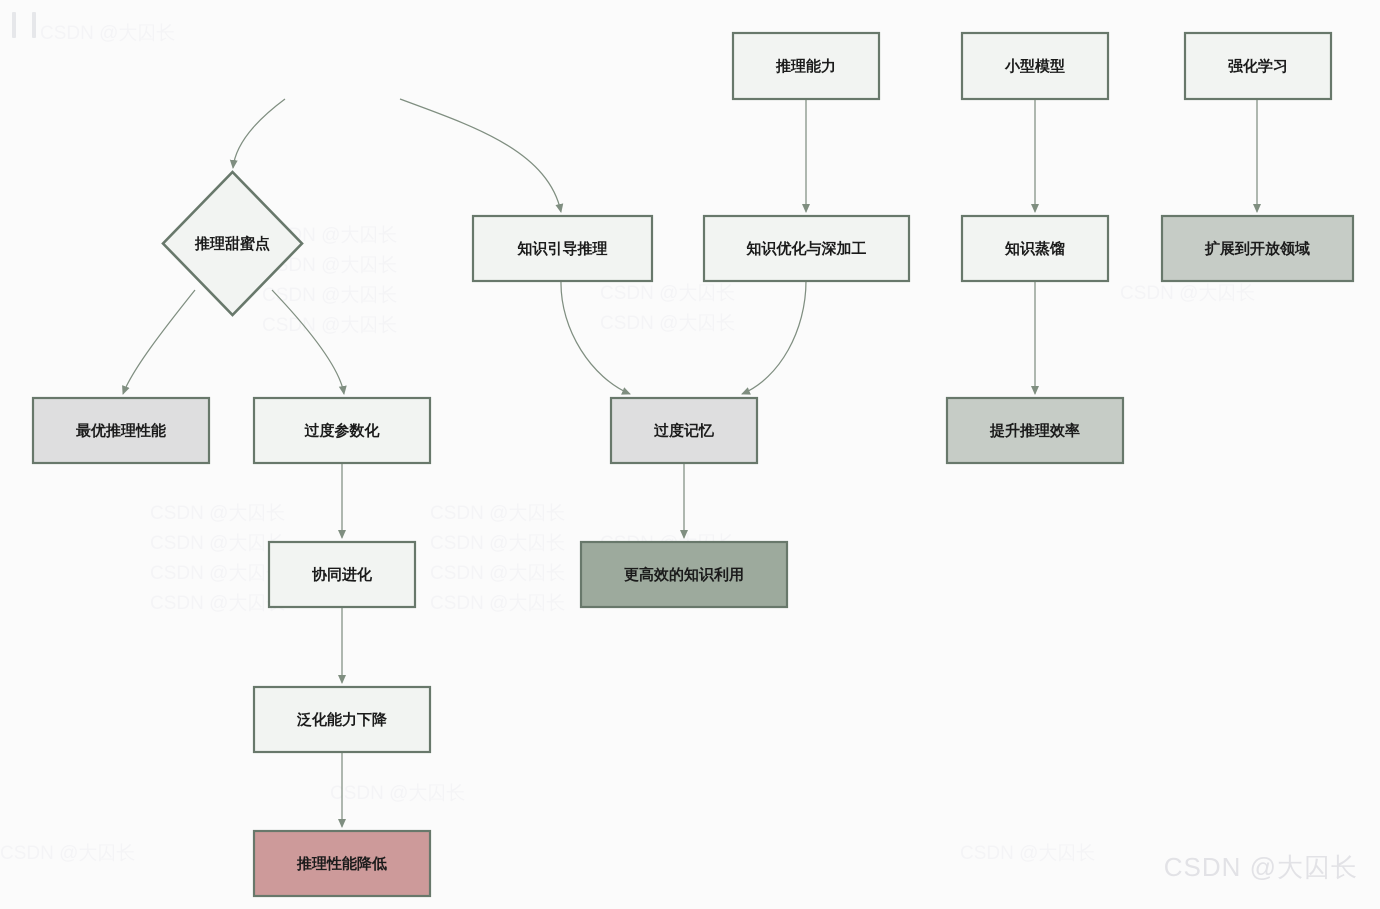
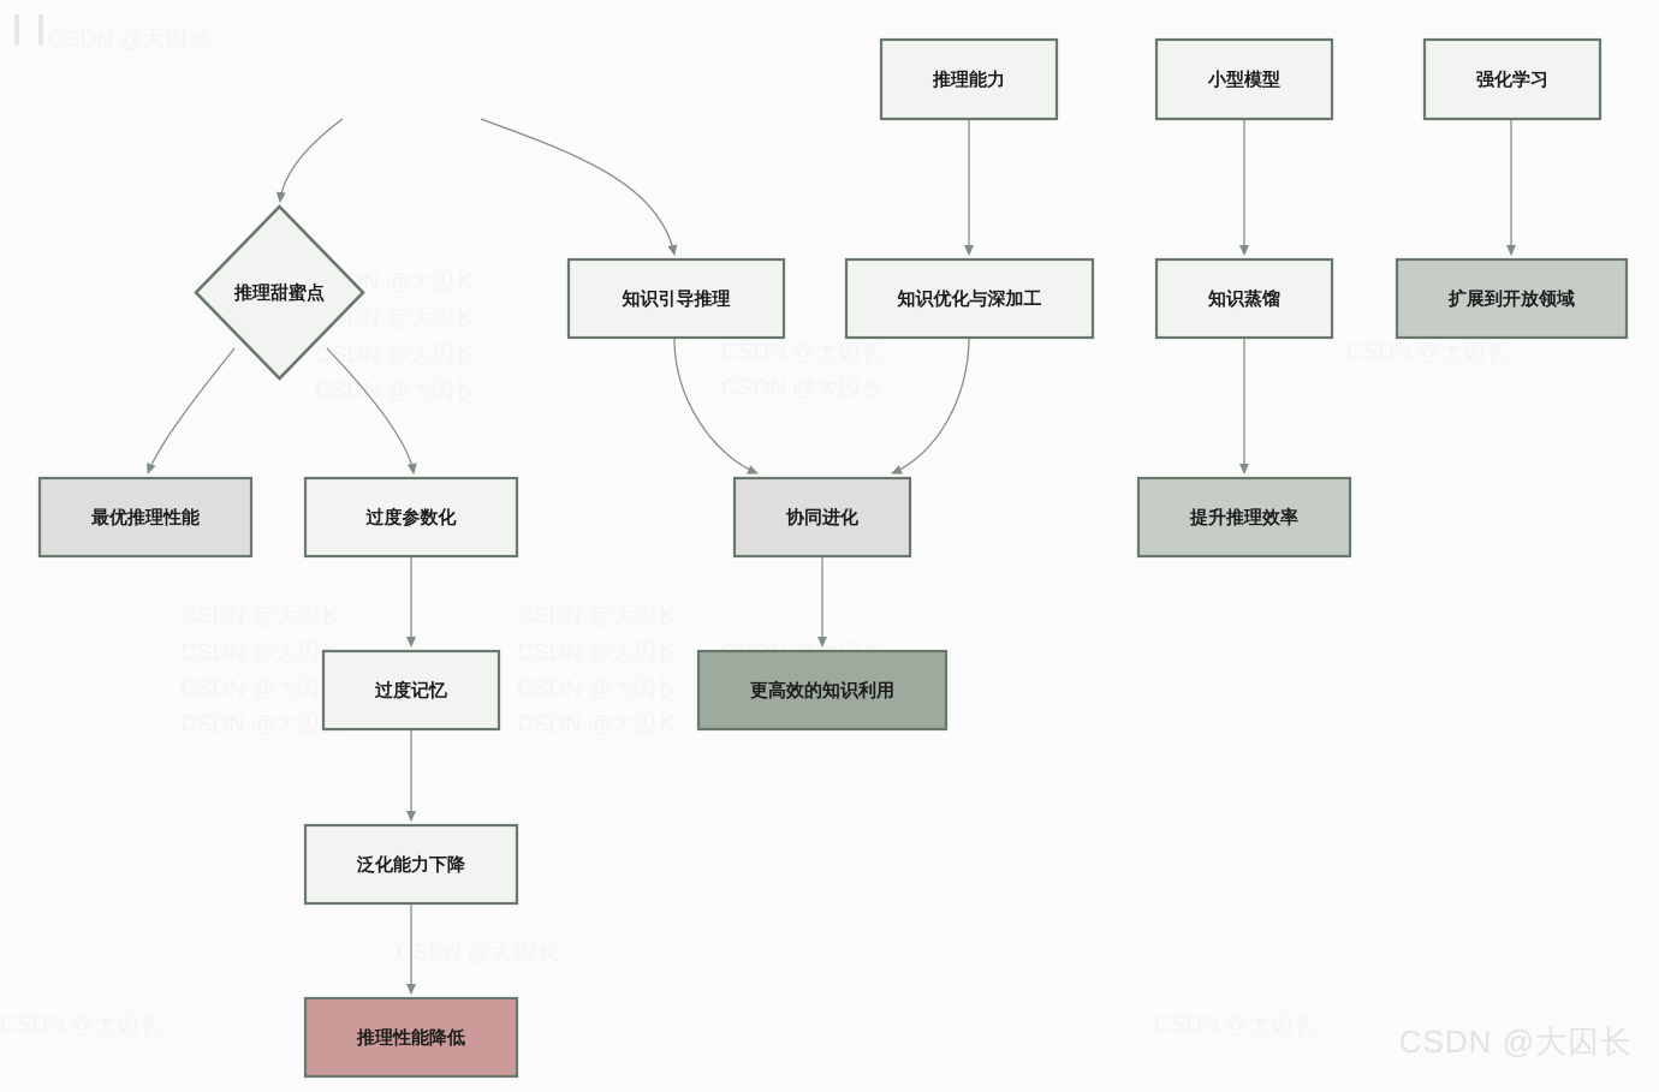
  DN @大囚长
  CSDN @大囚长
  CSDN @大囚长
  CSDN @大囚长
  推理甜蜜点
  最优推理性能
  过度参数化
- 协同进化
+ 过度记忆
  泛化能力下降
  推理性能降低
  知识引导推理
  推理能力
  知识优化与深加工
- 过度记忆
+ 协同进化
  更高效的知识利用
  小型模型
  知识蒸馏
  提升推理效率
  强化学习
  扩展到开放领域
  CSDN @大囚长
